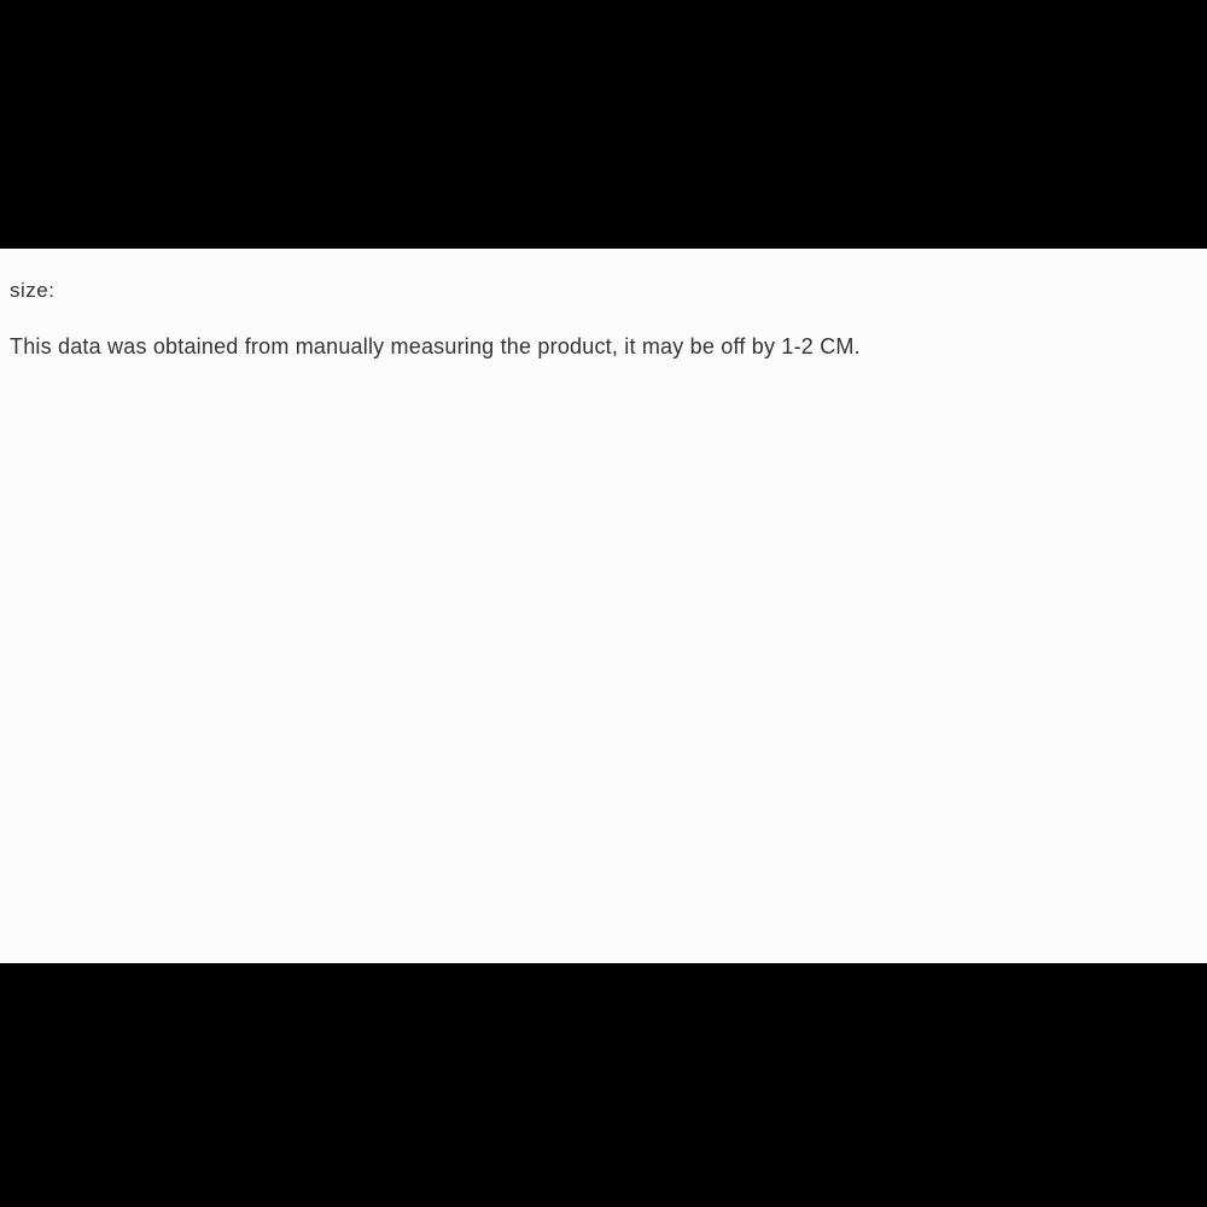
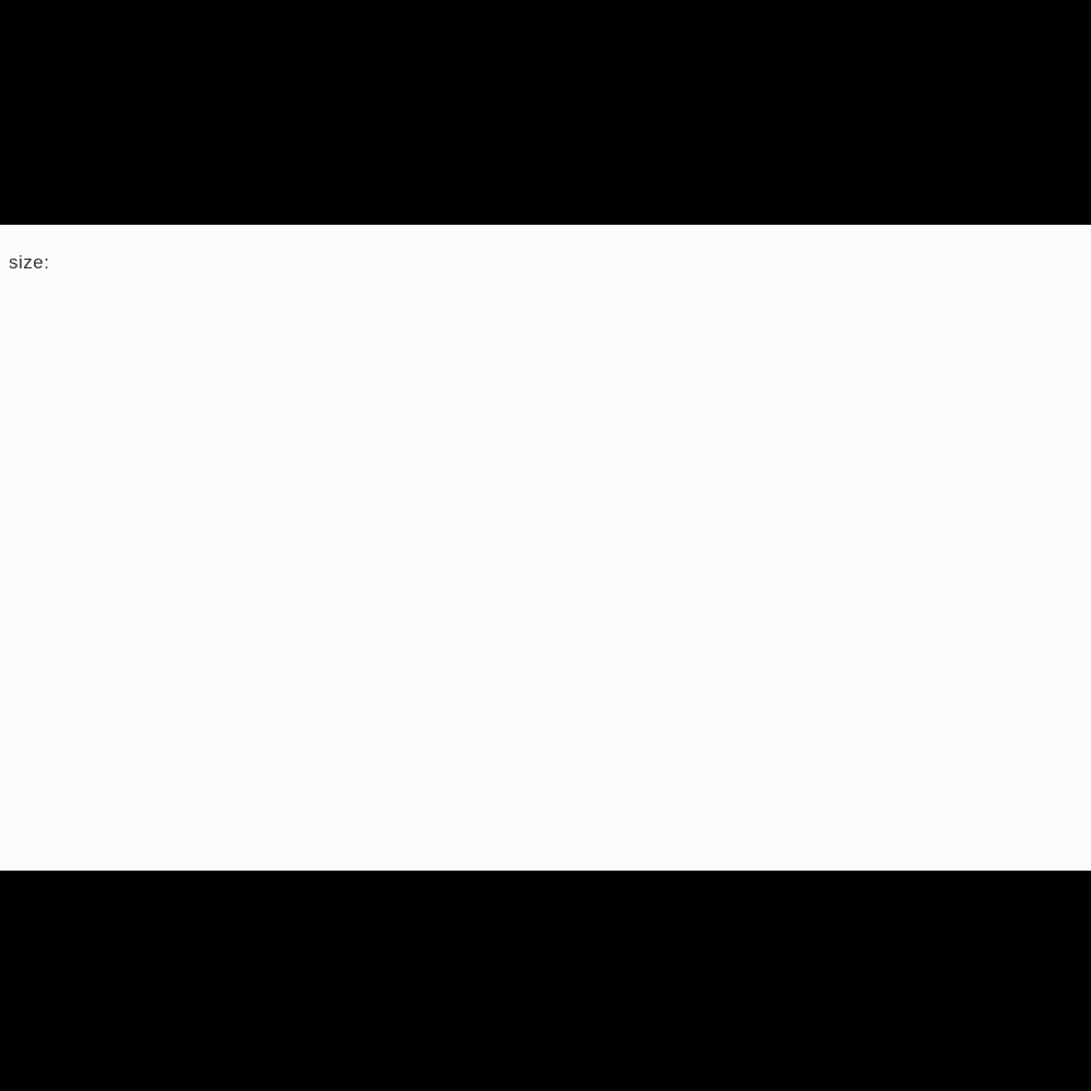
  size:
- This data was obtained from manually measuring the product, it may be off by 1-2 CM.
